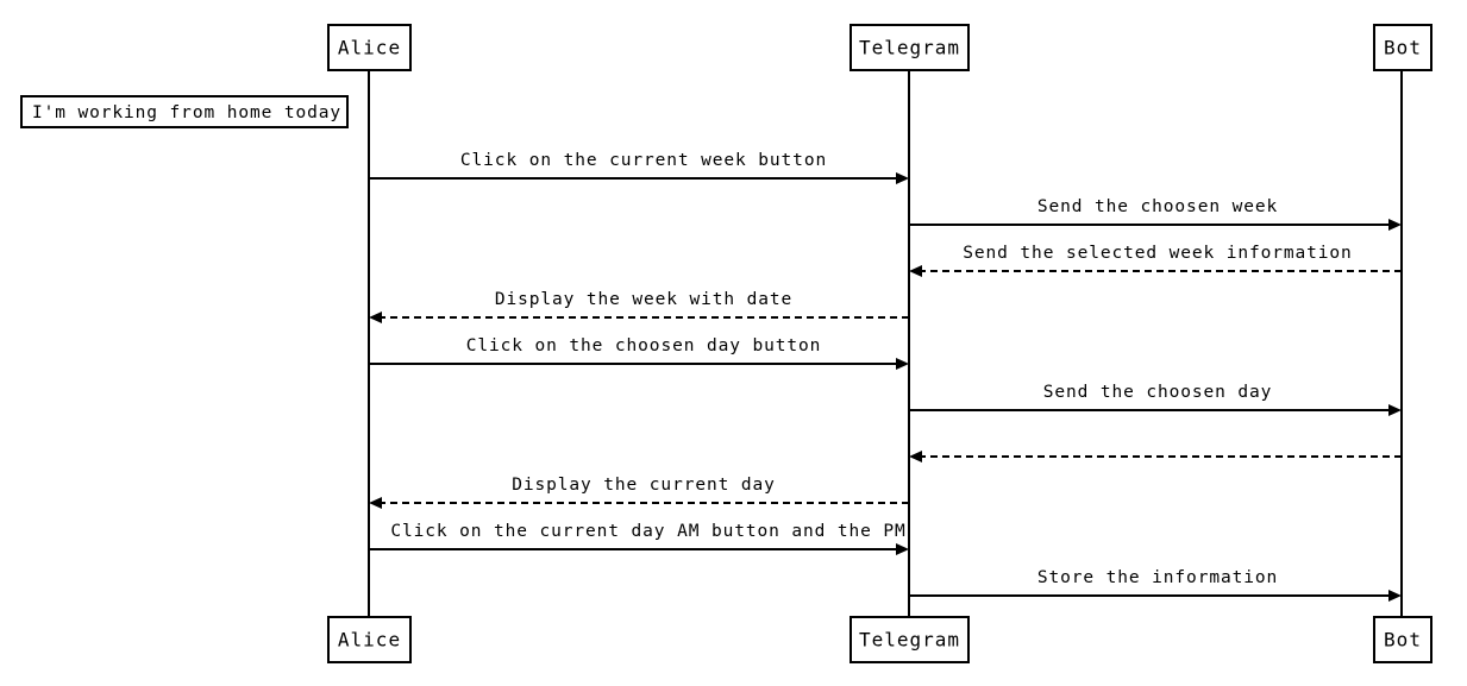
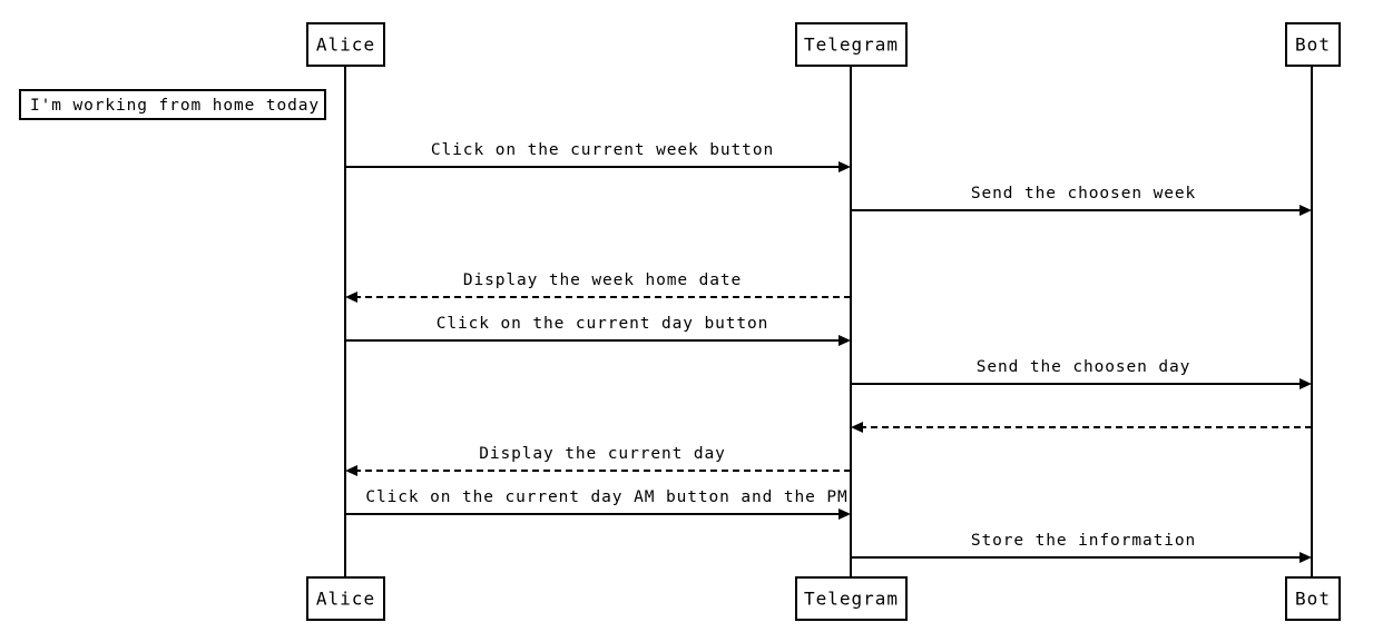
  Click on the current week button
  Send the choosen week
- Send the selected week information
- Display the week with date
+ Display the week home date
- Click on the choosen day button
+ Click on the current day button
  Send the choosen day
  Display the current day
  Click on the current day AM button and the PM
  Store the information
  I'm working from home today
  Alice
  Alice
  Telegram
  Telegram
  Bot
  Bot
